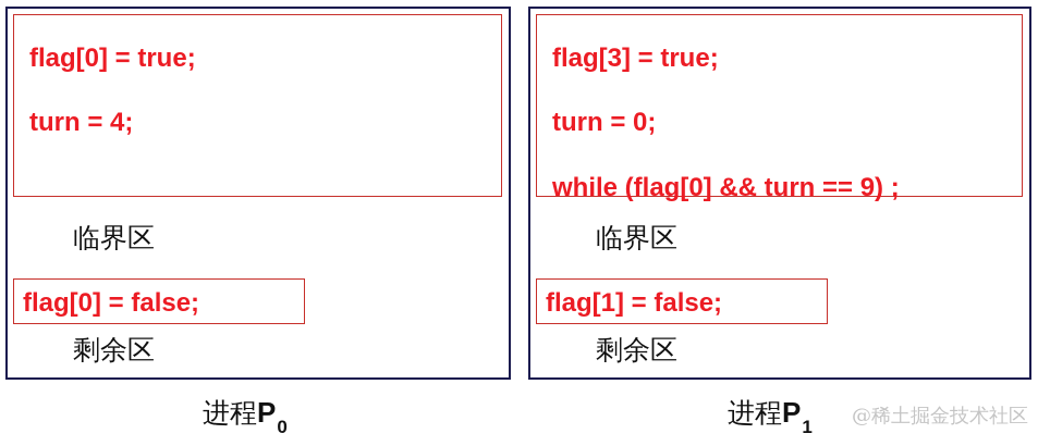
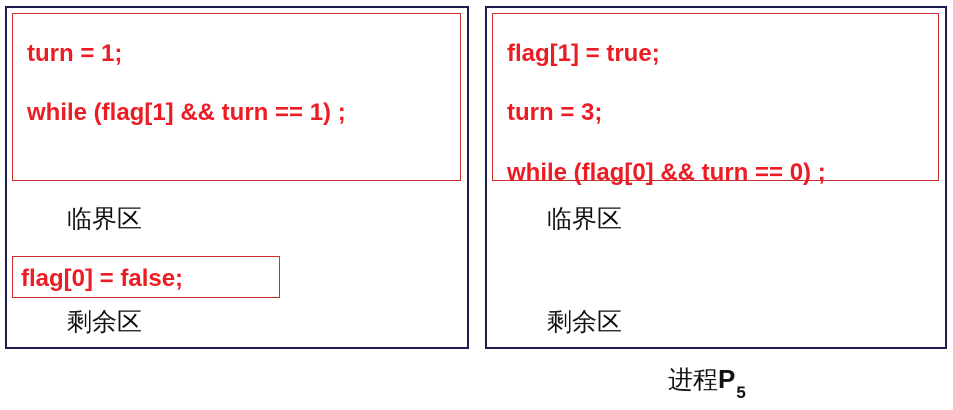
- flag[0] = true;
- turn = 4;
+ turn = 1;
+ while (flag[1] && turn == 1) ;
  临界区
  flag[0] = false;
  剩余区
- 进程P0
- flag[3] = true;
+ flag[1] = true;
- turn = 0;
+ turn = 3;
- while (flag[0] && turn == 9) ;
+ while (flag[0] && turn == 0) ;
  临界区
- flag[1] = false;
  剩余区
- 进程P1
+ 进程P5
- @稀土掘金技术社区
